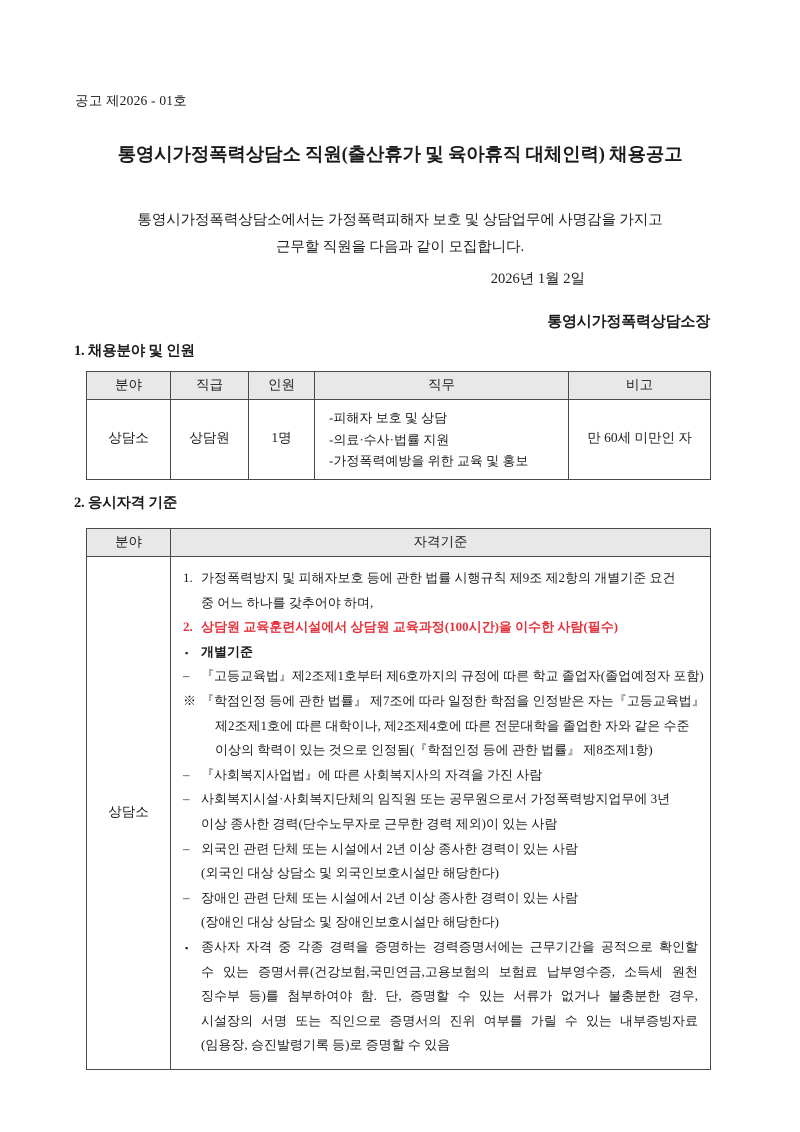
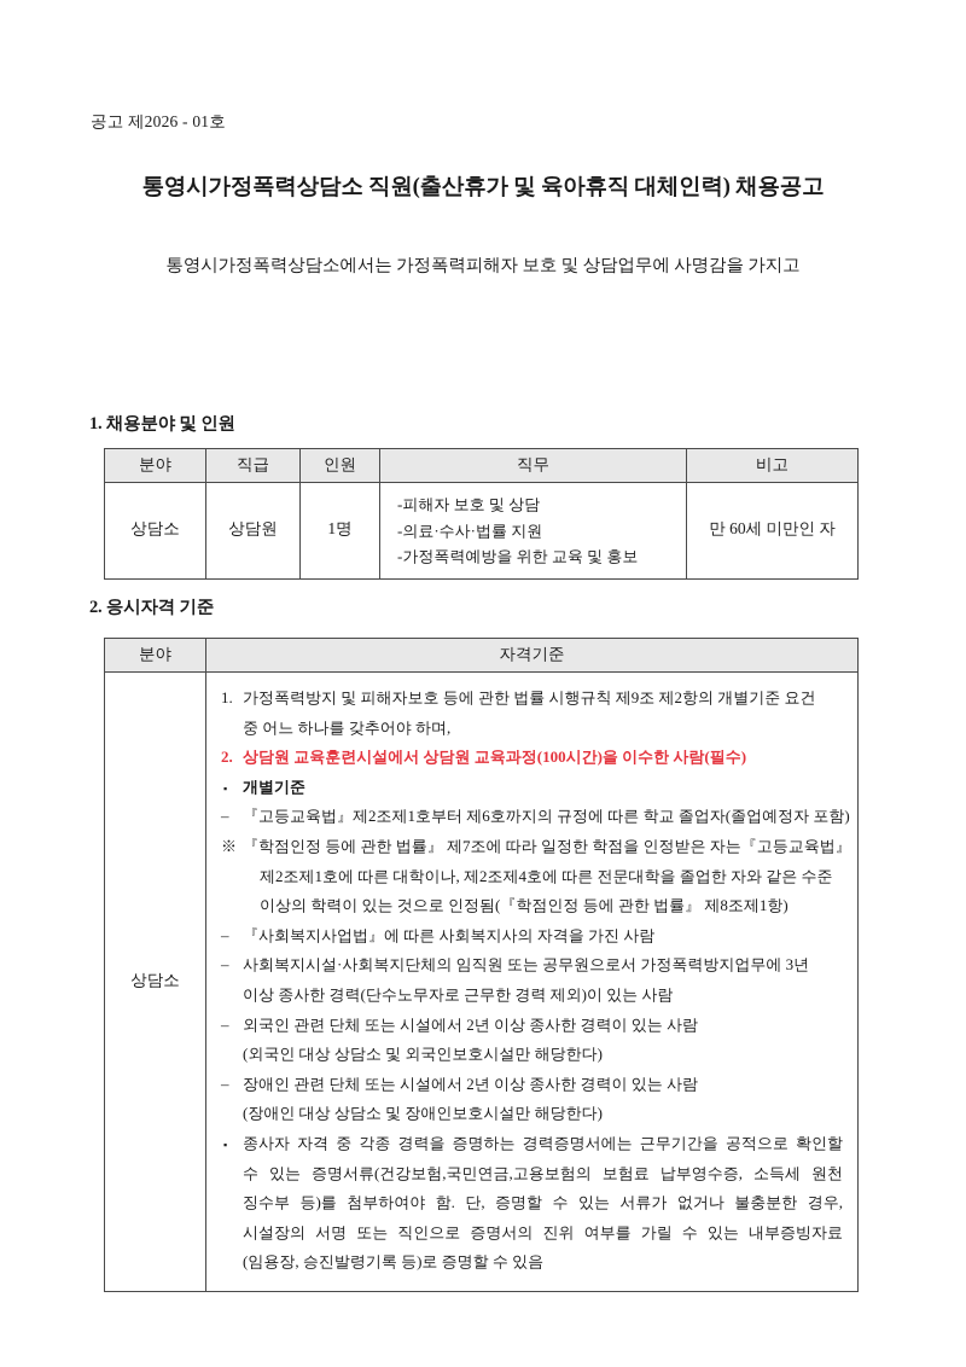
  공고 제2026 - 01호
  통영시가정폭력상담소 직원(출산휴가 및 육아휴직 대체인력) 채용공고
  통영시가정폭력상담소에서는 가정폭력피해자 보호 및 상담업무에 사명감을 가지고
- 근무할 직원을 다음과 같이 모집합니다.
- 2026년 1월 2일
- 통영시가정폭력상담소장
  1. 채용분야 및 인원
  분야	직급	인원	직무	비고
  상담소	상담원	1명	-피해자 보호 및 상담 -의료·수사·법률 지원 -가정폭력예방을 위한 교육 및 홍보	만 60세 미만인 자
  2. 응시자격 기준
  분야	자격기준
  상담소	1. 가정폭력방지 및 피해자보호 등에 관한 법률 시행규칙 제9조 제2항의 개별기준 요건 중 어느 하나를 갖추어야 하며, 2. 상담원 교육훈련시설에서 상담원 교육과정(100시간)을 이수한 사람(필수) ▪ 개별기준 – 『고등교육법』제2조제1호부터 제6호까지의 규정에 따른 학교 졸업자(졸업예정자 포함) ※ 『학점인정 등에 관한 법률』 제7조에 따라 일정한 학점을 인정받은 자는『고등교육법』 제2조제1호에 따른 대학이나, 제2조제4호에 따른 전문대학을 졸업한 자와 같은 수준 이상의 학력이 있는 것으로 인정됨(『학점인정 등에 관한 법률』 제8조제1항) – 『사회복지사업법』에 따른 사회복지사의 자격을 가진 사람 – 사회복지시설·사회복지단체의 임직원 또는 공무원으로서 가정폭력방지업무에 3년 이상 종사한 경력(단수노무자로 근무한 경력 제외)이 있는 사람 – 외국인 관련 단체 또는 시설에서 2년 이상 종사한 경력이 있는 사람 (외국인 대상 상담소 및 외국인보호시설만 해당한다) – 장애인 관련 단체 또는 시설에서 2년 이상 종사한 경력이 있는 사람 (장애인 대상 상담소 및 장애인보호시설만 해당한다) ▪ 종사자 자격 중 각종 경력을 증명하는 경력증명서에는 근무기간을 공적으로 확인할 수 있는 증명서류(건강보험,국민연금,고용보험의 보험료 납부영수증, 소득세 원천 징수부 등)를 첨부하여야 함. 단, 증명할 수 있는 서류가 없거나 불충분한 경우, 시설장의 서명 또는 직인으로 증명서의 진위 여부를 가릴 수 있는 내부증빙자료 (임용장, 승진발령기록 등)로 증명할 수 있음
